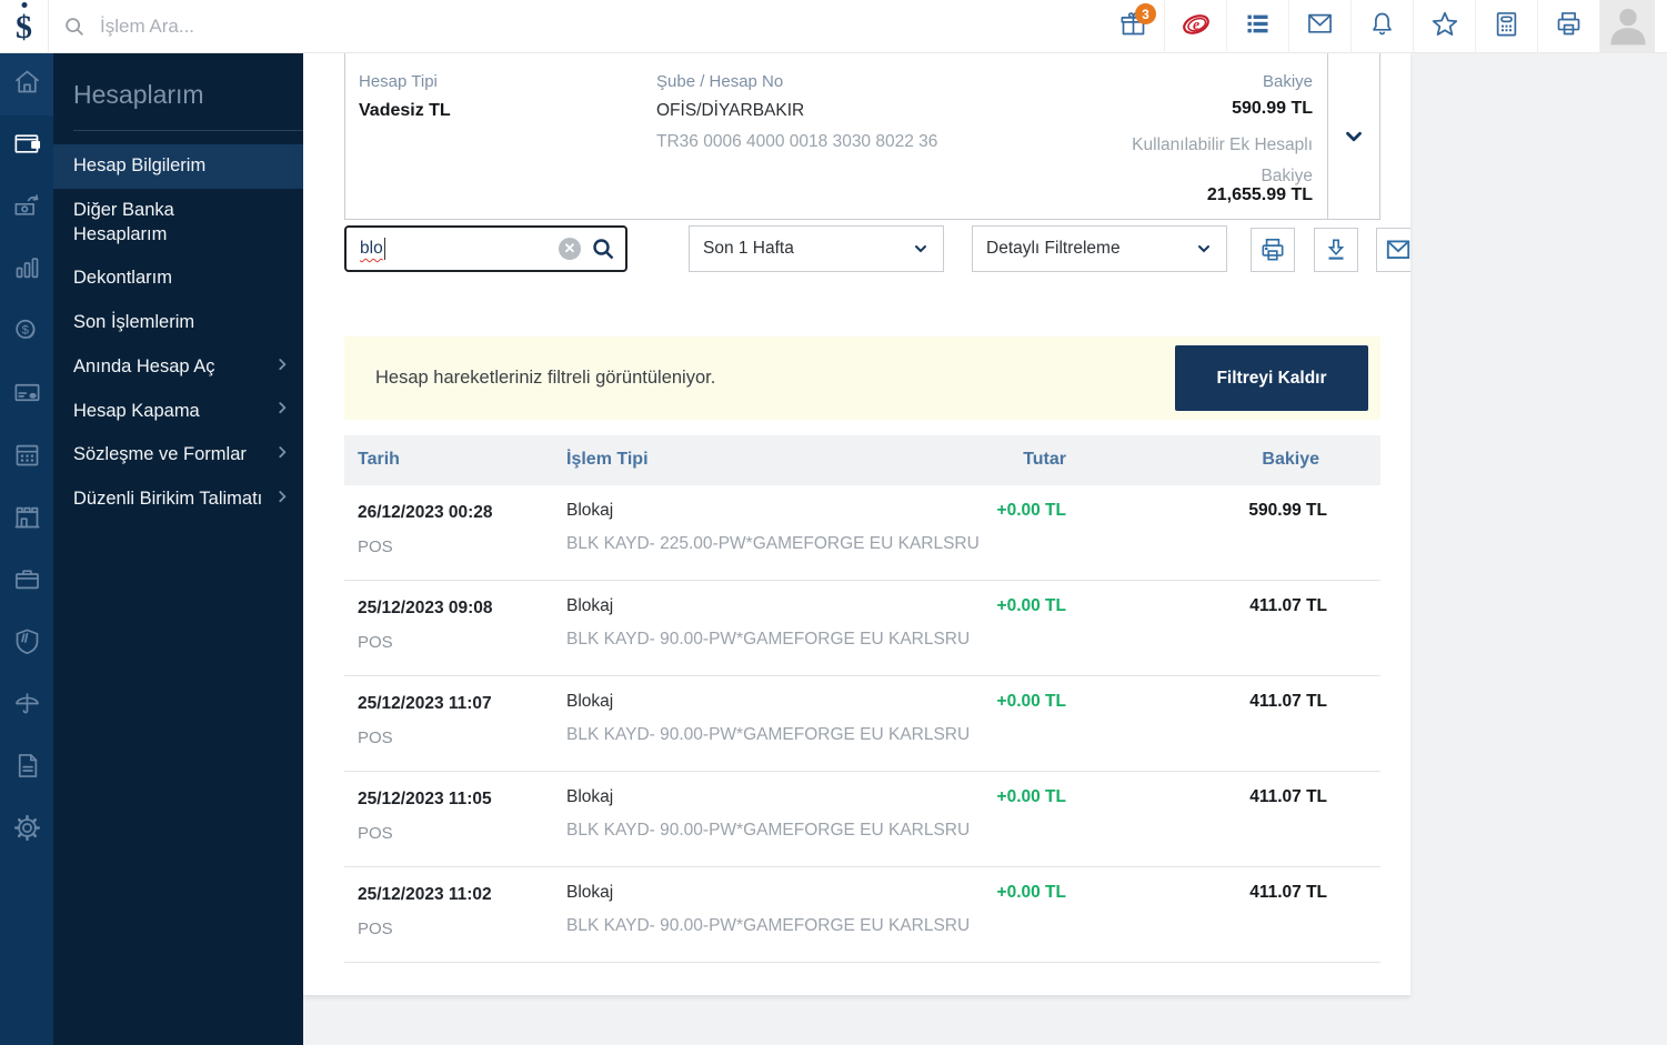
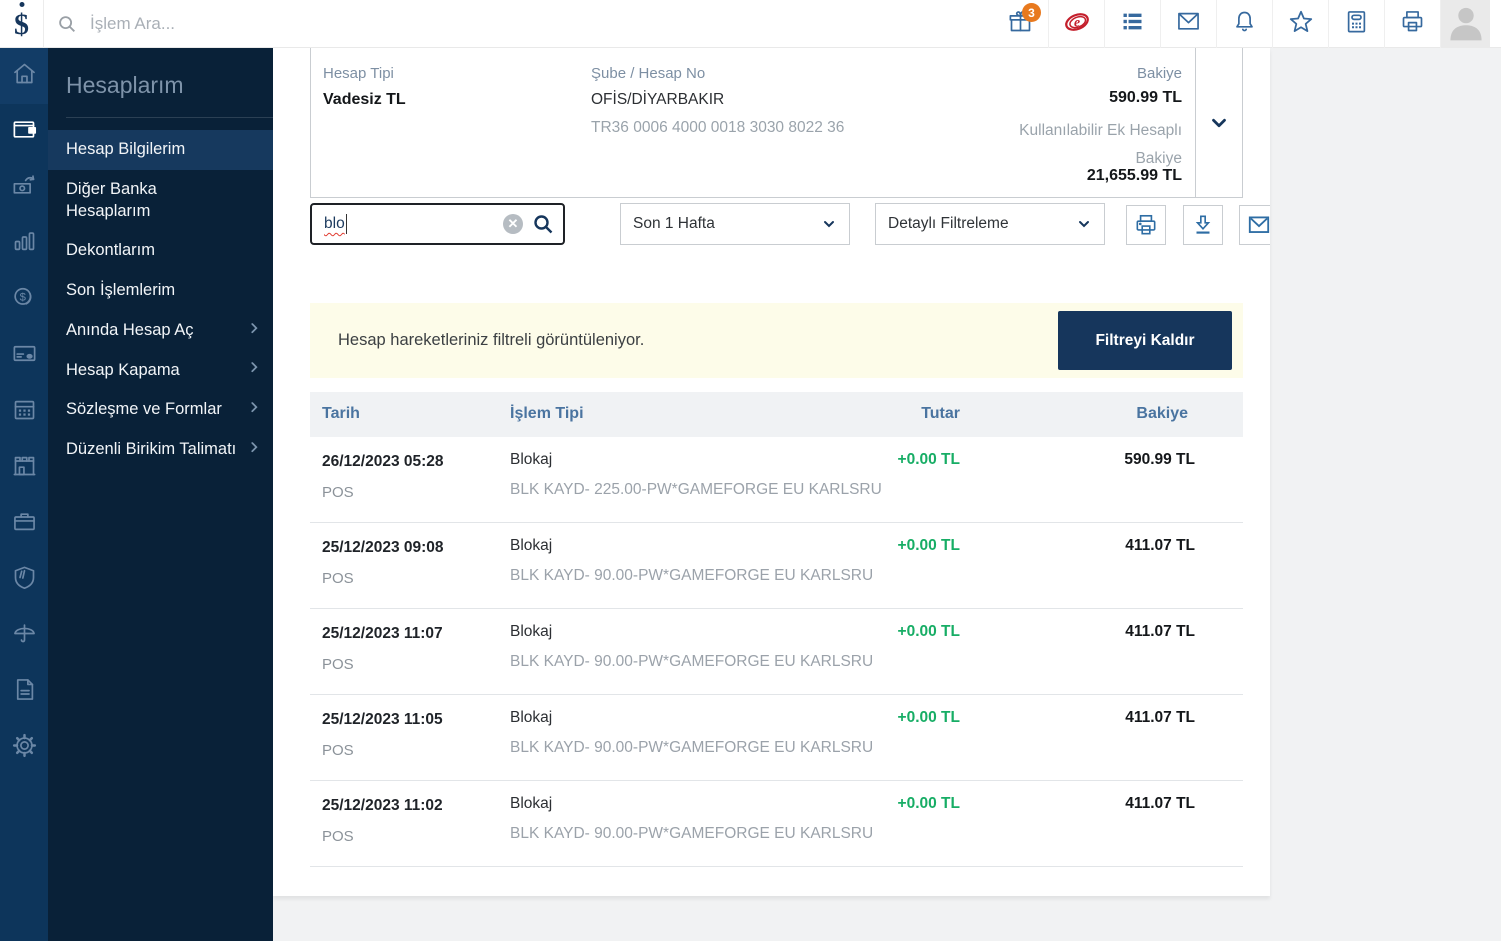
  $
  İşlem Ara...
  3
  e
  $
  Hesaplarım
  Hesap Bilgilerim
  Diğer Banka Hesaplarım
  Dekontlarım
  Son İşlemlerim
  Anında Hesap Aç
  Hesap Kapama
  Sözleşme ve Formlar
  Düzenli Birikim Talimatı
  Hesap Tipi
  Şube / Hesap No
  Bakiye
  Vadesiz TL
  OFİS/DİYARBAKIR
  TR36 0006 4000 0018 3030 8022 36
  590.99 TL
  Kullanılabilir Ek Hesaplı
  Bakiye
  21,655.99 TL
  blo
  ✕
  Son 1 Hafta
  Detaylı Filtreleme
  Hesap hareketleriniz filtreli görüntüleniyor.
  Filtreyi Kaldır
  Tarih
  İşlem Tipi
  Tutar
  Bakiye
- 26/12/2023 00:28
+ 26/12/2023 05:28
  POS
  Blokaj
  BLK KAYD- 225.00-PW*GAMEFORGE EU KARLSRU
  +0.00 TL
  590.99 TL
  25/12/2023 09:08
  POS
  Blokaj
  BLK KAYD- 90.00-PW*GAMEFORGE EU KARLSRU
  +0.00 TL
  411.07 TL
  25/12/2023 11:07
  POS
  Blokaj
  BLK KAYD- 90.00-PW*GAMEFORGE EU KARLSRU
  +0.00 TL
  411.07 TL
  25/12/2023 11:05
  POS
  Blokaj
  BLK KAYD- 90.00-PW*GAMEFORGE EU KARLSRU
  +0.00 TL
  411.07 TL
  25/12/2023 11:02
  POS
  Blokaj
  BLK KAYD- 90.00-PW*GAMEFORGE EU KARLSRU
  +0.00 TL
  411.07 TL
